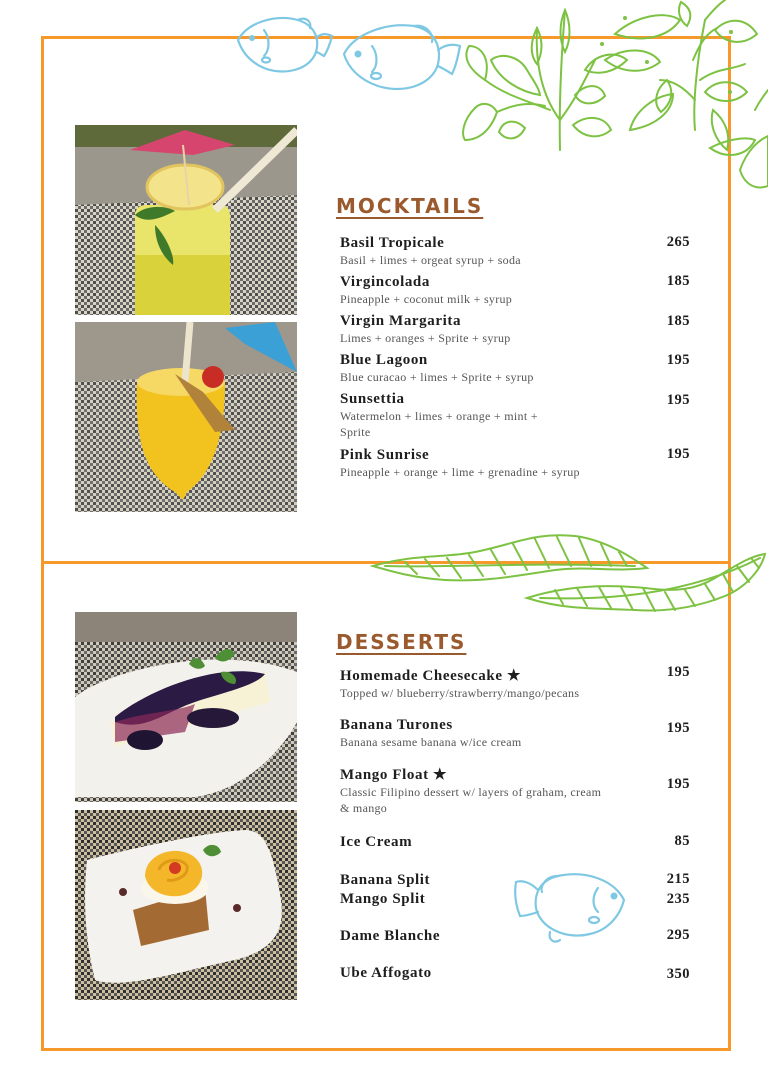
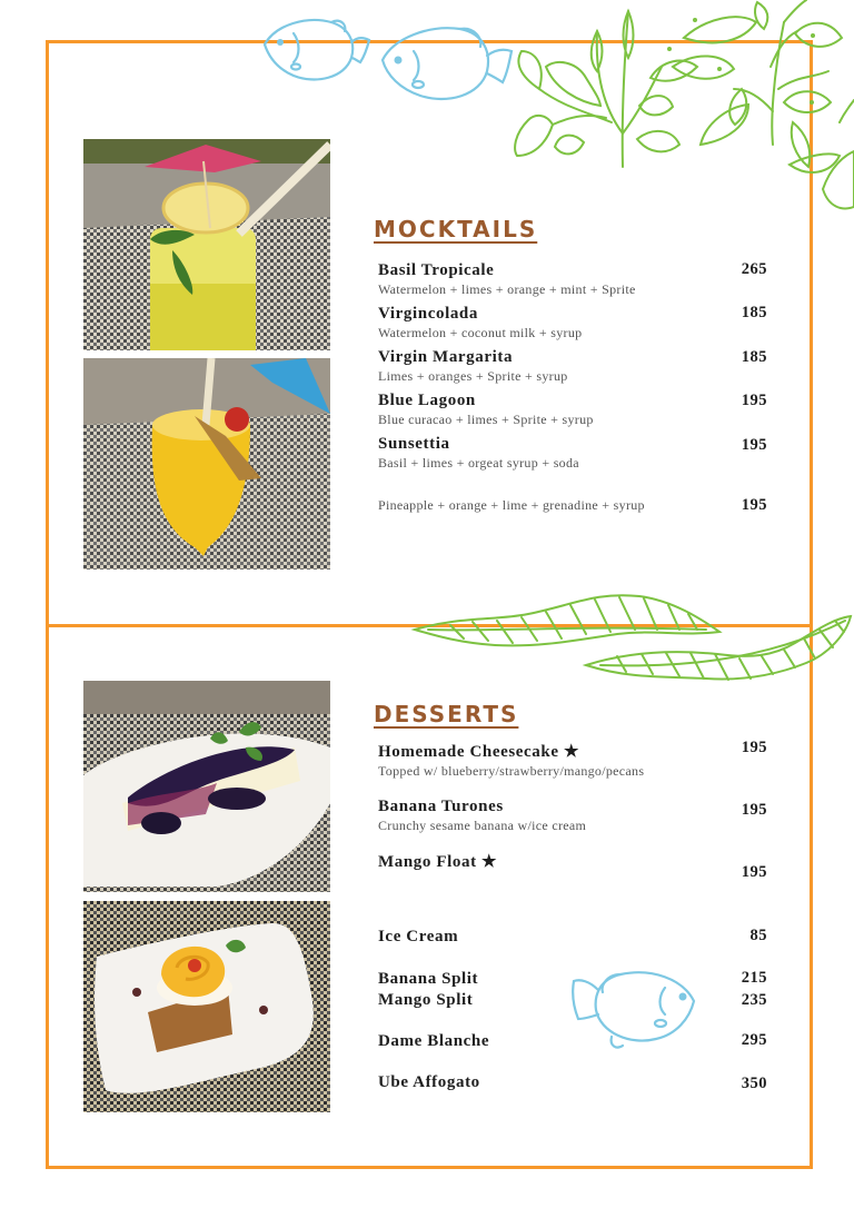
  MOCKTAILS
  Basil Tropicale
- Basil + limes + orgeat syrup + soda
+ Watermelon + limes + orange + mint + Sprite
  265
  Virgincolada
- Pineapple + coconut milk + syrup
+ Watermelon + coconut milk + syrup
  185
  Virgin Margarita
  Limes + oranges + Sprite + syrup
  185
  Blue Lagoon
  Blue curacao + limes + Sprite + syrup
  195
  Sunsettia
- Watermelon + limes + orange + mint + Sprite
+ Basil + limes + orgeat syrup + soda
  195
- Pink Sunrise
  Pineapple + orange + lime + grenadine + syrup
  195
  DESSERTS
  Homemade Cheesecake ★
  Topped w/ blueberry/strawberry/mango/pecans
  195
  Banana Turones
- Banana sesame banana w/ice cream
+ Crunchy sesame banana w/ice cream
  195
  Mango Float ★
- Classic Filipino dessert w/ layers of graham, cream & mango
  195
  Ice Cream
  85
  Banana Split
  215
  Mango Split
  235
  Dame Blanche
  295
  Ube Affogato
  350
